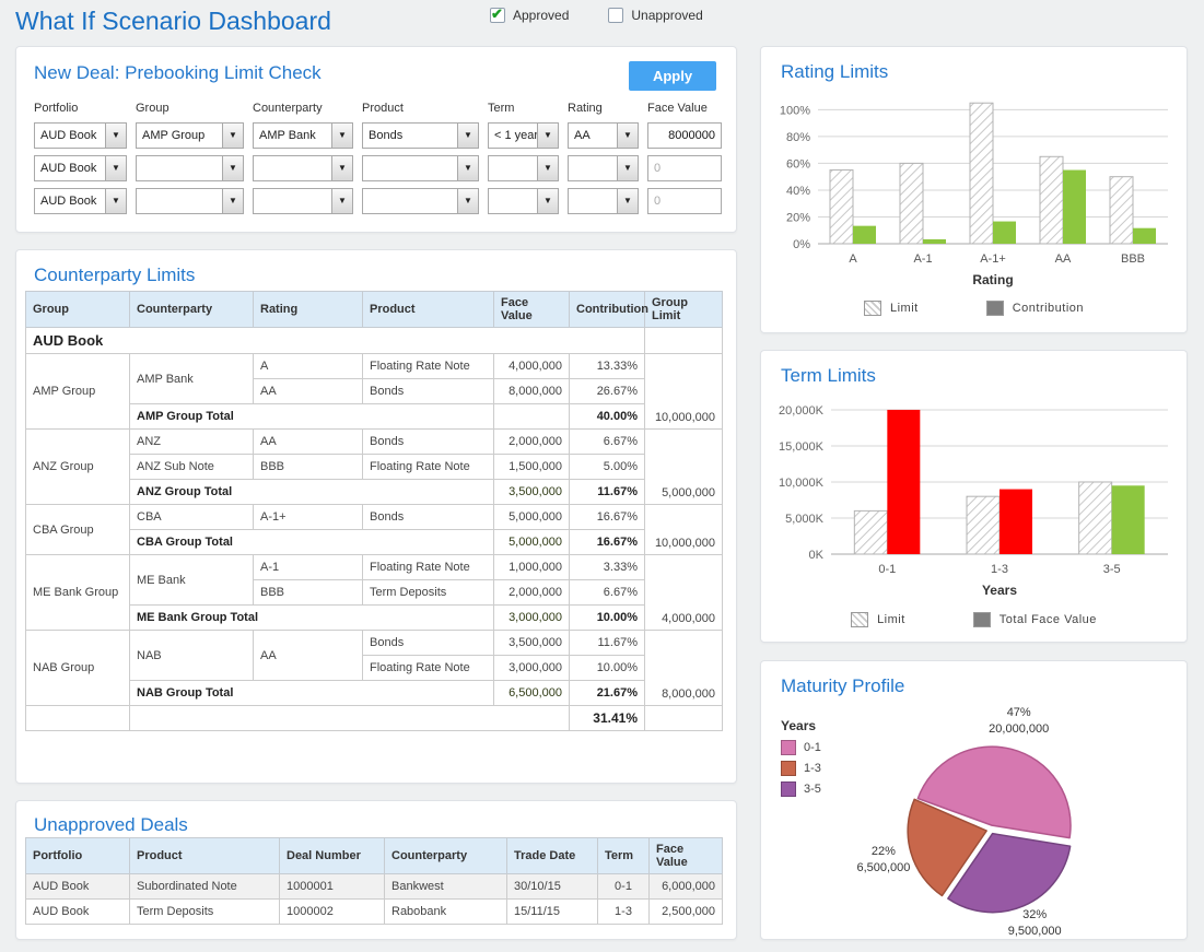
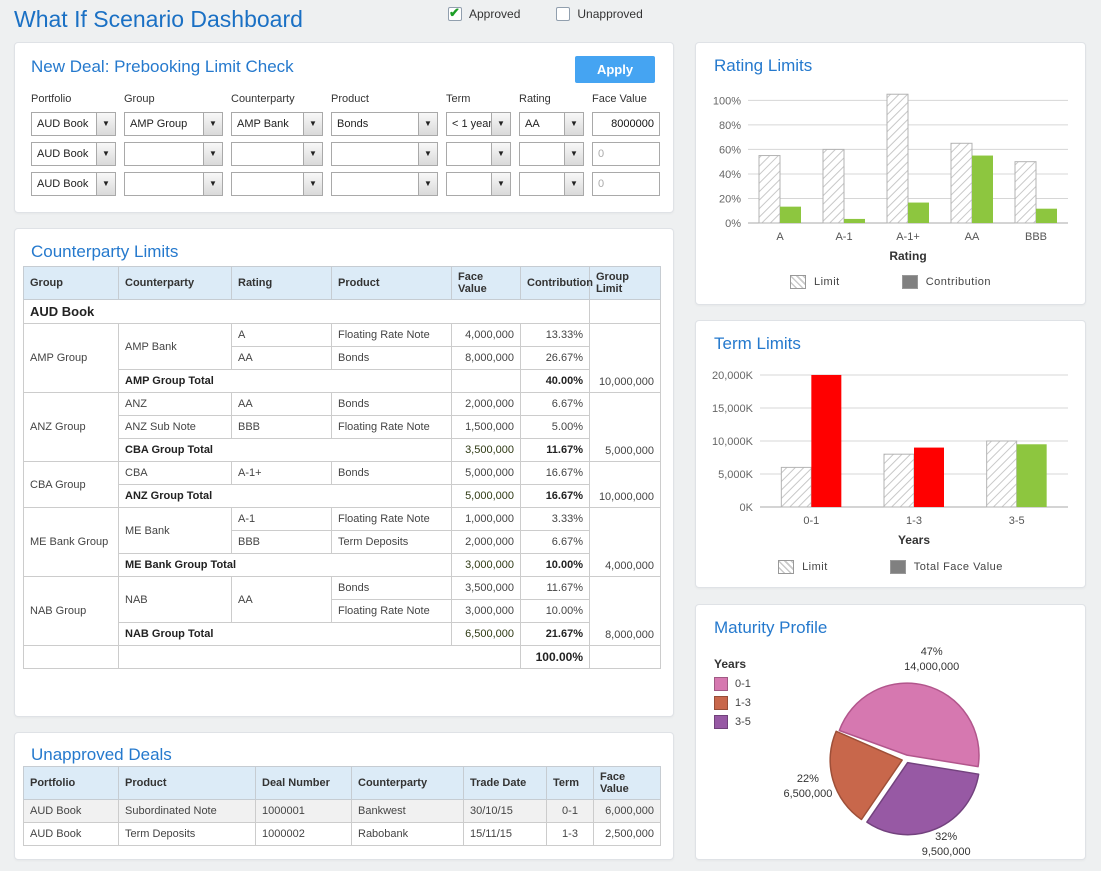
  What If Scenario Dashboard
  ✔
  Approved
  Unapproved
  New Deal: Prebooking Limit Check
  Apply
  Portfolio
  Group
  Counterparty
  Product
  Term
  Rating
  Face Value
  AUD Book
  ▼
  AMP Group
  ▼
  AMP Bank
  ▼
  Bonds
  ▼
  < 1 yea
  ▼
  AA
  ▼
  8000000
  AUD Book
  ▼
  ▼
  ▼
  ▼
  ▼
  ▼
  0
  AUD Book
  ▼
  ▼
  ▼
  ▼
  ▼
  ▼
  0
  Counterparty Limits
  Group	Counterparty	Rating	Product	Face Value	Contribution	Group Limit
  AUD Book
  AMP Group	AMP Bank	A	Floating Rate Note	4,000,000	13.33%	10,000,000
  AA	Bonds	8,000,000	26.67%
  ANZ Group	ANZ	AA	Bonds	2,000,000	6.67%	5,000,000
  ANZ Sub Note	BBB	Floating Rate Note	1,500,000	5.00%
- ANZ Group Total	3,500,000	11.67%
+ CBA Group Total	3,500,000	11.67%
  CBA Group	CBA	A-1+	Bonds	5,000,000	16.67%	10,000,000
- CBA Group Total	5,000,000	16.67%
+ ANZ Group Total	5,000,000	16.67%
  ME Bank Group	ME Bank	A-1	Floating Rate Note	1,000,000	3.33%	4,000,000
  BBB	Term Deposits	2,000,000	6.67%
  ME Bank Group Total	3,000,000	10.00%
  NAB Group	NAB	AA	Bonds	3,500,000	11.67%	8,000,000
  Floating Rate Note	3,000,000	10.00%
  NAB Group Total	6,500,000	21.67%
- 		31.41%
+ 		100.00%
  Unapproved Deals
  Portfolio	Product	Deal Number	Counterparty	Trade Date	Term	Face Value
  AUD Book	Subordinated Note	1000001	Bankwest	30/10/15	0-1	6,000,000
  AUD Book	Term Deposits	1000002	Rabobank	15/11/15	1-3	2,500,000
  Rating Limits
  0%
  20%
  40%
  60%
  80%
  100%
  A
  A-1
  A-1+
  AA
  BBB
  Rating
  Limit
  Contribution
  Term Limits
  0K
  5,000K
  10,000K
  15,000K
  20,000K
  0-1
  1-3
  3-5
  Years
  Limit
  Total Face Value
  Maturity Profile
  Years
  0-1
  1-3
  3-5
  47%
- 20,000,000
+ 14,000,000
  32%
  9,500,000
  22%
  6,500,000
